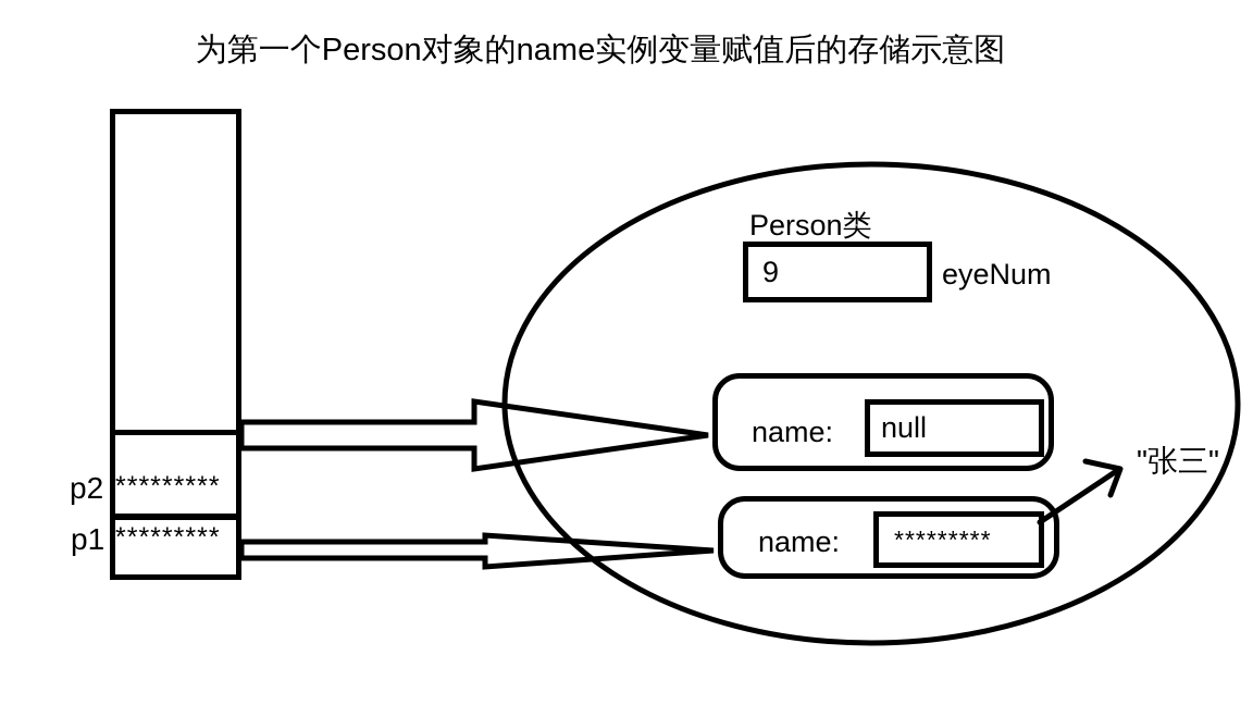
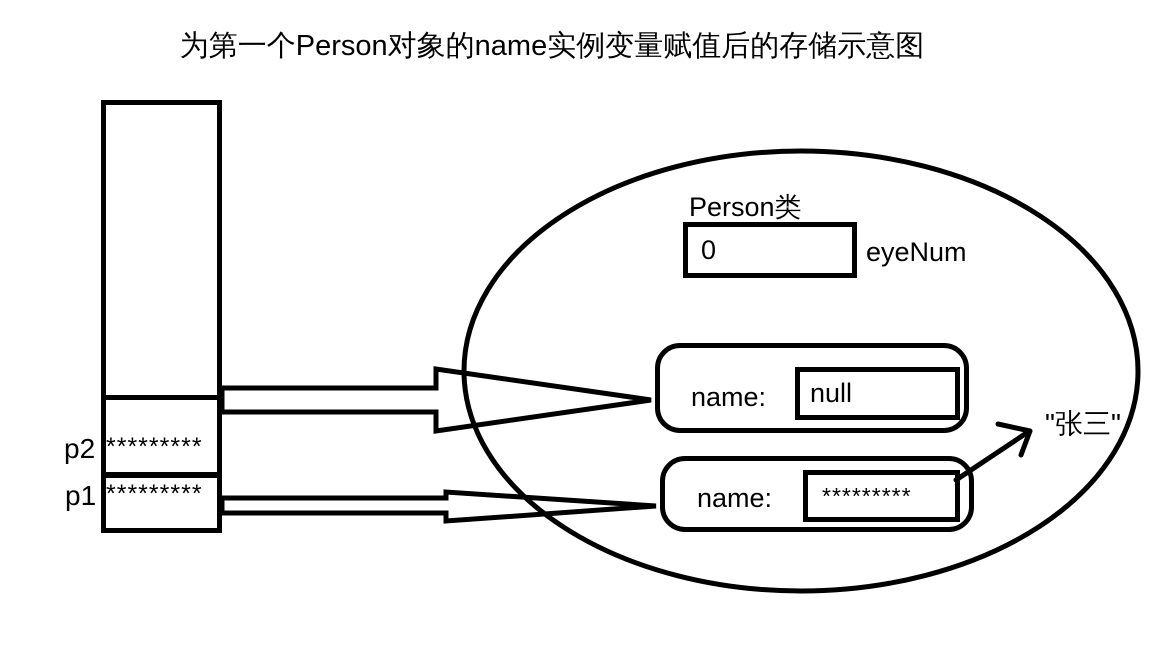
  为第一个Person对象的name实例变量赋值后的存储示意图
  p2
  *********
  p1
  *********
  Person类
- 9
+ 0
  eyeNum
  name:
  null
  name:
  *********
  "张三"
